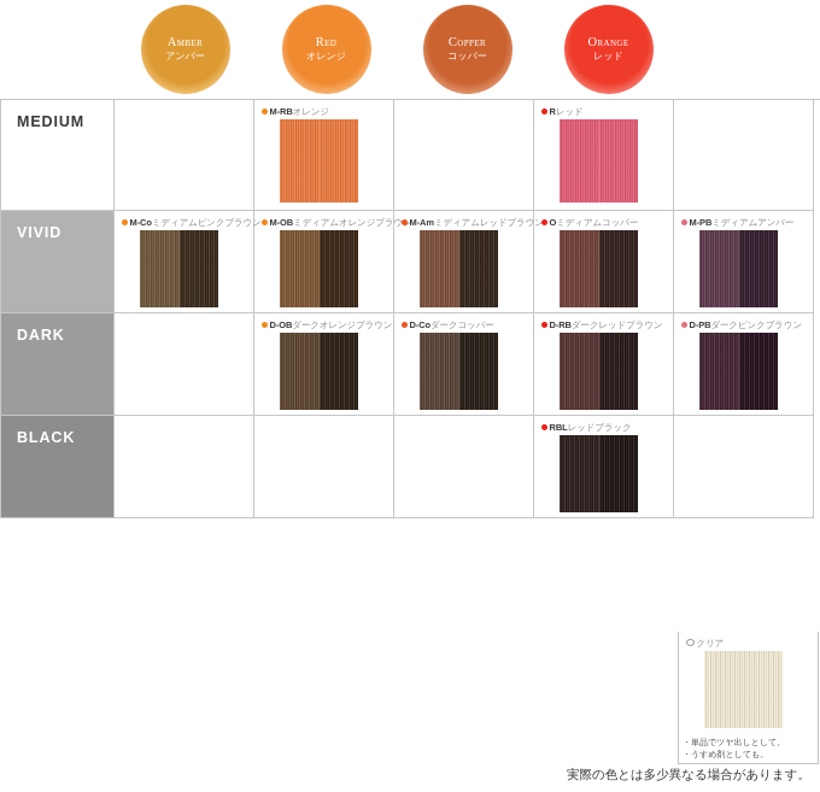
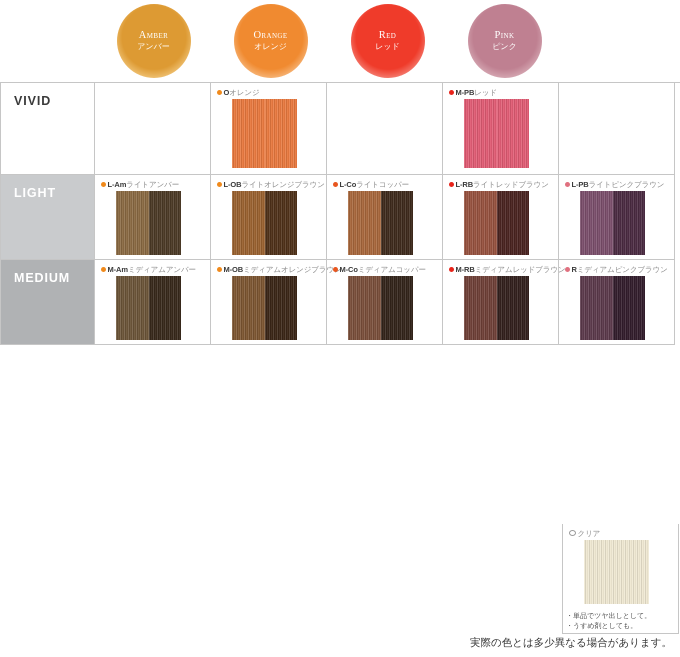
  Amber
  アンバー
- Red
+ Orange
  オレンジ
- Copper
- コッパー
- Orange
+ Red
  レッド
+ Pink
+ ピンク
- MEDIUM
+ VIVID
- M-RB
+ O
  オレンジ
- R
+ M-PB
  レッド
+ LIGHT
+ L-Am
+ ライトアンバー
+ L-OB
+ ライトオレンジブラウン
+ L-Co
+ ライトコッパー
+ L-RB
+ ライトレッドブラウン
+ L-PB
+ ライトピンクブラウン
- VIVID
+ MEDIUM
- M-Co
+ M-Am
- ミディアムピンクブラウン
+ ミディアムアンバー
  M-OB
  ミディアムオレンジブラウ
- M-Am
+ M-Co
- ミディアムレッドブラウン
+ ミディアムコッパー
- O
+ M-RB
- ミディアムコッパー
+ ミディアムレッドブラウン
- M-PB
+ R
- ミディアムアンバー
+ ミディアムピンクブラウン
- DARK
- D-OB
- ダークオレンジブラウン
- D-Co
- ダークコッパー
- D-RB
- ダークレッドブラウン
- D-PB
- ダークピンクブラウン
- BLACK
- RBL
- レッドブラック
  クリア
  実際の色とは多少異なる場合があります。
